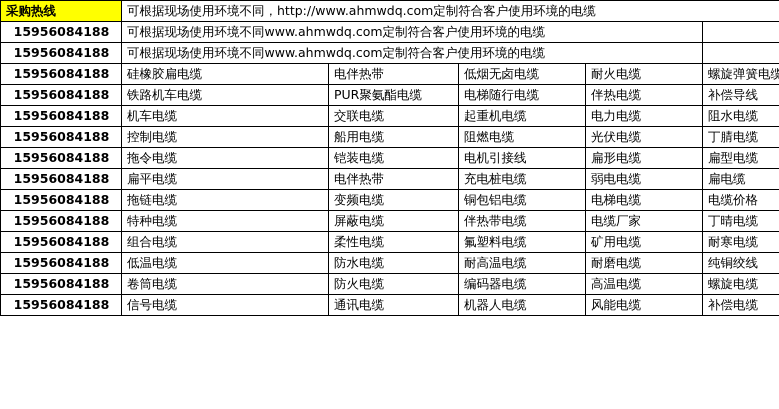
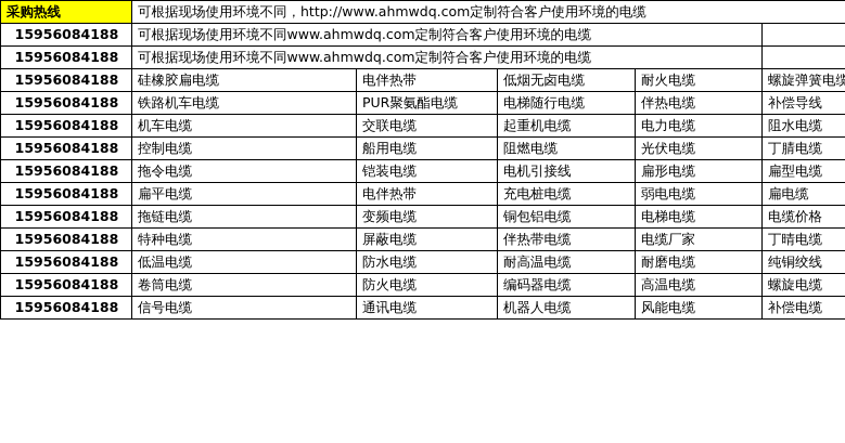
  采购热线	可根据现场使用环境不同，http://www.ahmwdq.com定制符合客户使用环境的电缆
  15956084188	可根据现场使用环境不同www.ahmwdq.com定制符合客户使用环境的电缆
  15956084188	可根据现场使用环境不同www.ahmwdq.com定制符合客户使用环境的电缆
  15956084188	硅橡胶扁电缆	电伴热带	低烟无卤电缆	耐火电缆	螺旋弹簧电缆
  15956084188	铁路机车电缆	PUR聚氨酯电缆	电梯随行电缆	伴热电缆	补偿导线
  15956084188	机车电缆	交联电缆	起重机电缆	电力电缆	阻水电缆
  15956084188	控制电缆	船用电缆	阻燃电缆	光伏电缆	丁腈电缆
  15956084188	拖令电缆	铠装电缆	电机引接线	扁形电缆	扁型电缆
  15956084188	扁平电缆	电伴热带	充电桩电缆	弱电电缆	扁电缆
  15956084188	拖链电缆	变频电缆	铜包铝电缆	电梯电缆	电缆价格
  15956084188	特种电缆	屏蔽电缆	伴热带电缆	电缆厂家	丁晴电缆
- 15956084188	组合电缆	柔性电缆	氟塑料电缆	矿用电缆	耐寒电缆
  15956084188	低温电缆	防水电缆	耐高温电缆	耐磨电缆	纯铜绞线
  15956084188	卷筒电缆	防火电缆	编码器电缆	高温电缆	螺旋电缆
  15956084188	信号电缆	通讯电缆	机器人电缆	风能电缆	补偿电缆
